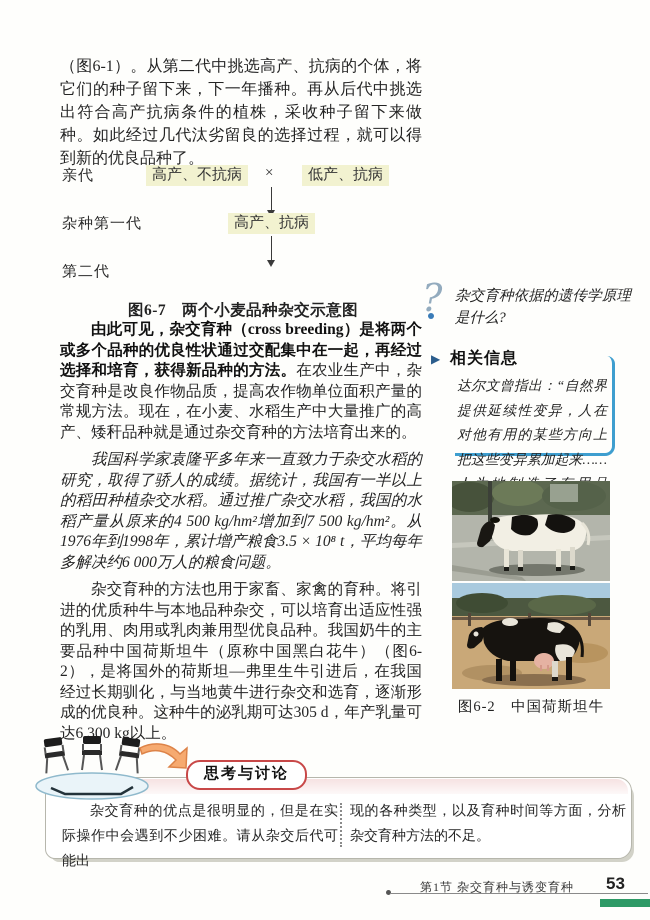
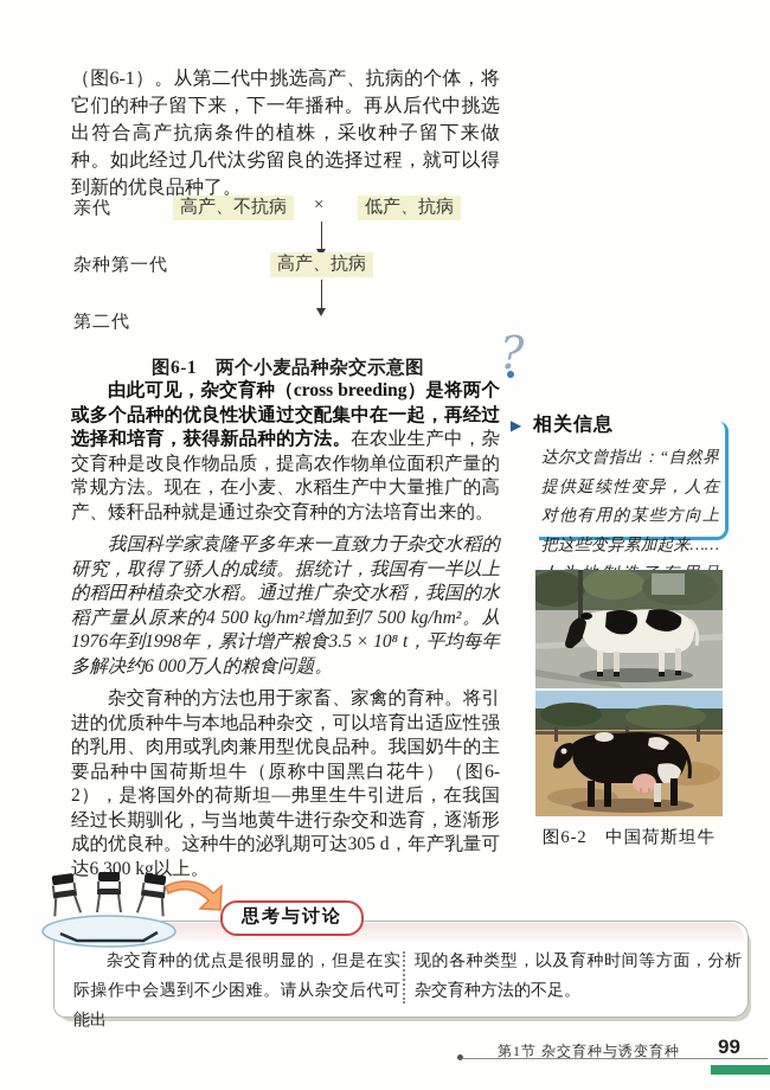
  （图6-1）。从第二代中挑选高产、抗病的个体，将它们的种子留下来，下一年播种。再从后代中挑选出符合高产抗病条件的植株，采收种子留下来做种。如此经过几代汰劣留良的选择过程，就可以得到新的优良品种了。
  亲代
  高产、不抗病
  ×
  低产、抗病
  杂种第一代
  高产、抗病
  第二代
- 图6-7 两个小麦品种杂交示意图
+ 图6-1 两个小麦品种杂交示意图
  由此可见，杂交育种（cross breeding）是将两个或多个品种的优良性状通过交配集中在一起，再经过选择和培育，获得新品种的方法。在农业生产中，杂交育种是改良作物品质，提高农作物单位面积产量的常规方法。现在，在小麦、水稻生产中大量推广的高产、矮秆品种就是通过杂交育种的方法培育出来的。
  我国科学家袁隆平多年来一直致力于杂交水稻的研究，取得了骄人的成绩。据统计，我国有一半以上的稻田种植杂交水稻。通过推广杂交水稻，我国的水稻产量从原来的4 500 kg/hm²增加到7 500 kg/hm²。从1976年到1998年，累计增产粮食3.5 × 10⁸ t，平均每年多解决约6 000万人的粮食问题。
  杂交育种的方法也用于家畜、家禽的育种。将引进的优质种牛与本地品种杂交，可以培育出适应性强的乳用、肉用或乳肉兼用型优良品种。我国奶牛的主要品种中国荷斯坦牛（原称中国黑白花牛）（图6-2），是将国外的荷斯坦—弗里生牛引进后，在我国经过长期驯化，与当地黄牛进行杂交和选育，逐渐形成的优良种。这种牛的泌乳期可达305 d，年产乳量可达6 300 kg以上。
  ?
- 杂交育种依据的遗传学原理是什么?
  ▶
  相关信息
  达尔文曾指出：“自然界提供延续性变异，人在对他有用的某些方向上把这些变异累加起来……
  图6-2 中国荷斯坦牛
  思考与讨论
  杂交育种的优点是很明显的，但是在实际操作中会遇到不少困难。请从杂交后代可能出
  现的各种类型，以及育种时间等方面，分析杂交育种方法的不足。
  第1节 杂交育种与诱变育种
- 53
+ 99
